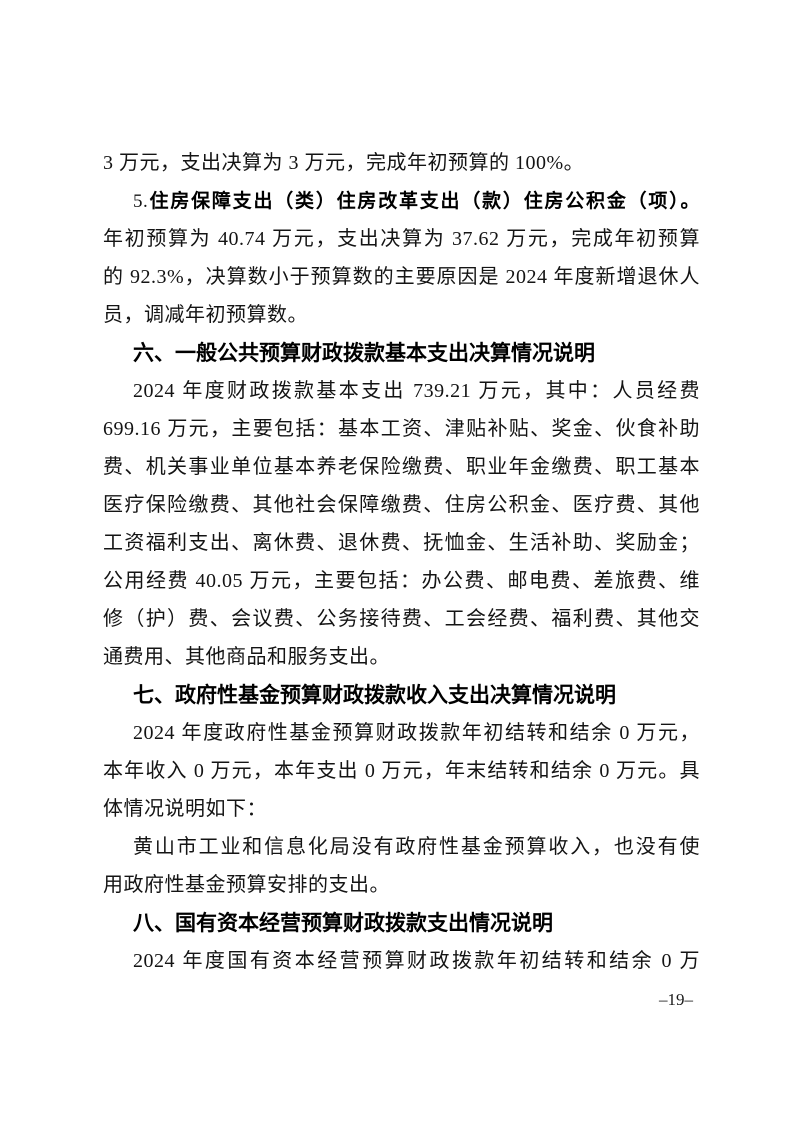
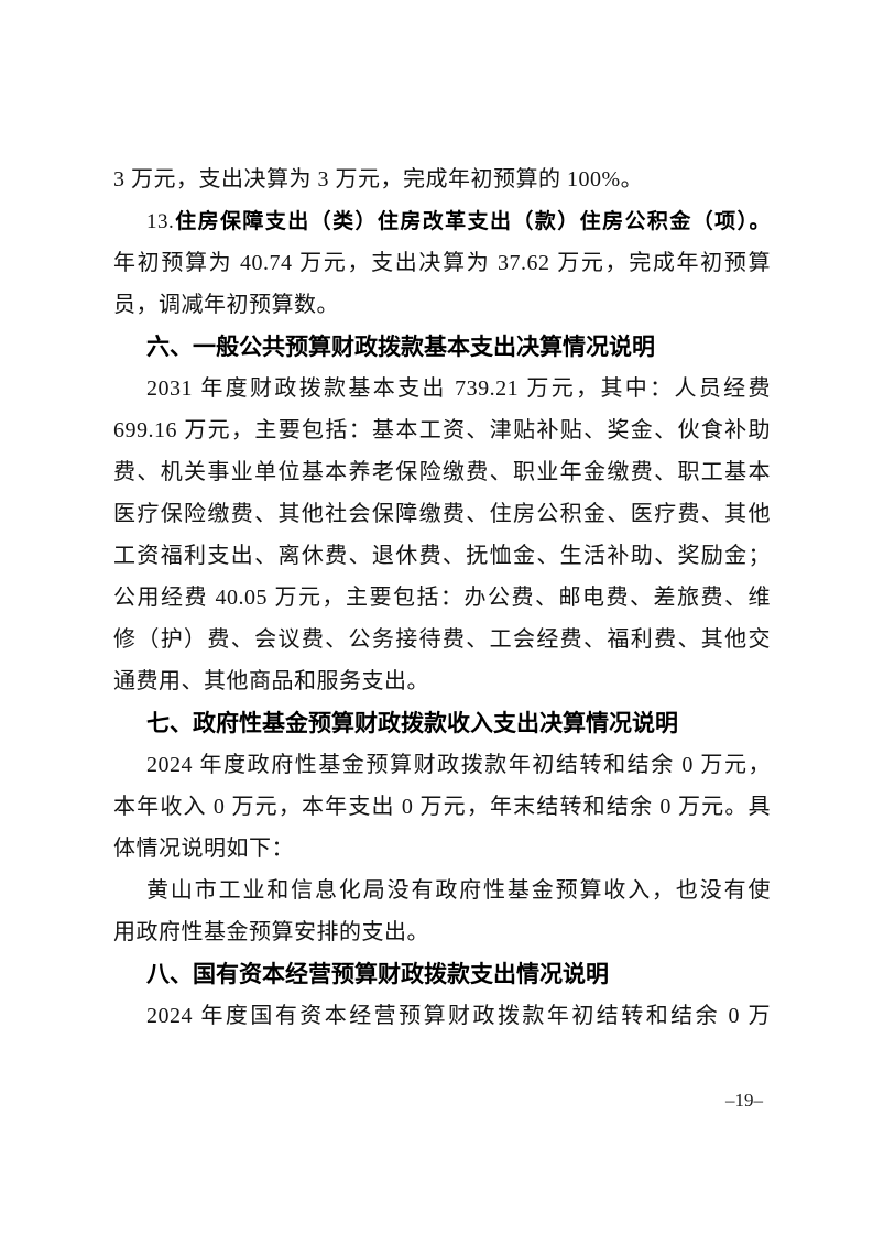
  3 万元，支出决算为 3 万元，完成年初预算的 100%。
- 5.住房保障支出（类）住房改革支出（款）住房公积金（项）。
+ 13.住房保障支出（类）住房改革支出（款）住房公积金（项）。
  年初预算为 40.74 万元，支出决算为 37.62 万元，完成年初预算
- 的 92.3%，决算数小于预算数的主要原因是 2024 年度新增退休人
  员，调减年初预算数。
  六、一般公共预算财政拨款基本支出决算情况说明
- 2024 年度财政拨款基本支出 739.21 万元，其中：人员经费
+ 2031 年度财政拨款基本支出 739.21 万元，其中：人员经费
  699.16 万元，主要包括：基本工资、津贴补贴、奖金、伙食补助
  费、机关事业单位基本养老保险缴费、职业年金缴费、职工基本
  医疗保险缴费、其他社会保障缴费、住房公积金、医疗费、其他
  工资福利支出、离休费、退休费、抚恤金、生活补助、奖励金；
  公用经费 40.05 万元，主要包括：办公费、邮电费、差旅费、维
  修（护）费、会议费、公务接待费、工会经费、福利费、其他交
  通费用、其他商品和服务支出。
  七、政府性基金预算财政拨款收入支出决算情况说明
  2024 年度政府性基金预算财政拨款年初结转和结余 0 万元，
  本年收入 0 万元，本年支出 0 万元，年末结转和结余 0 万元。具
  体情况说明如下：
  黄山市工业和信息化局没有政府性基金预算收入，也没有使
  用政府性基金预算安排的支出。
  八、国有资本经营预算财政拨款支出情况说明
  2024 年度国有资本经营预算财政拨款年初结转和结余 0 万
  –19–
